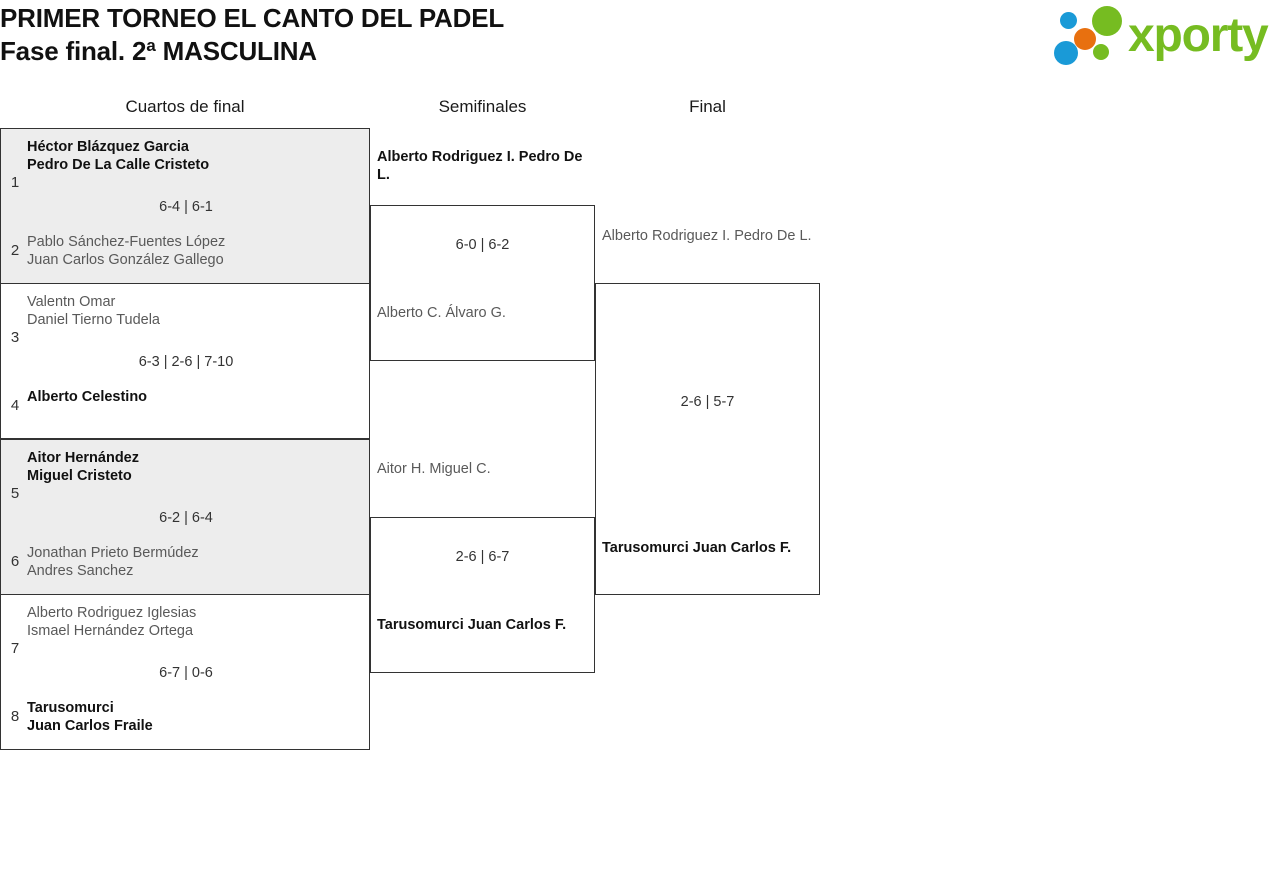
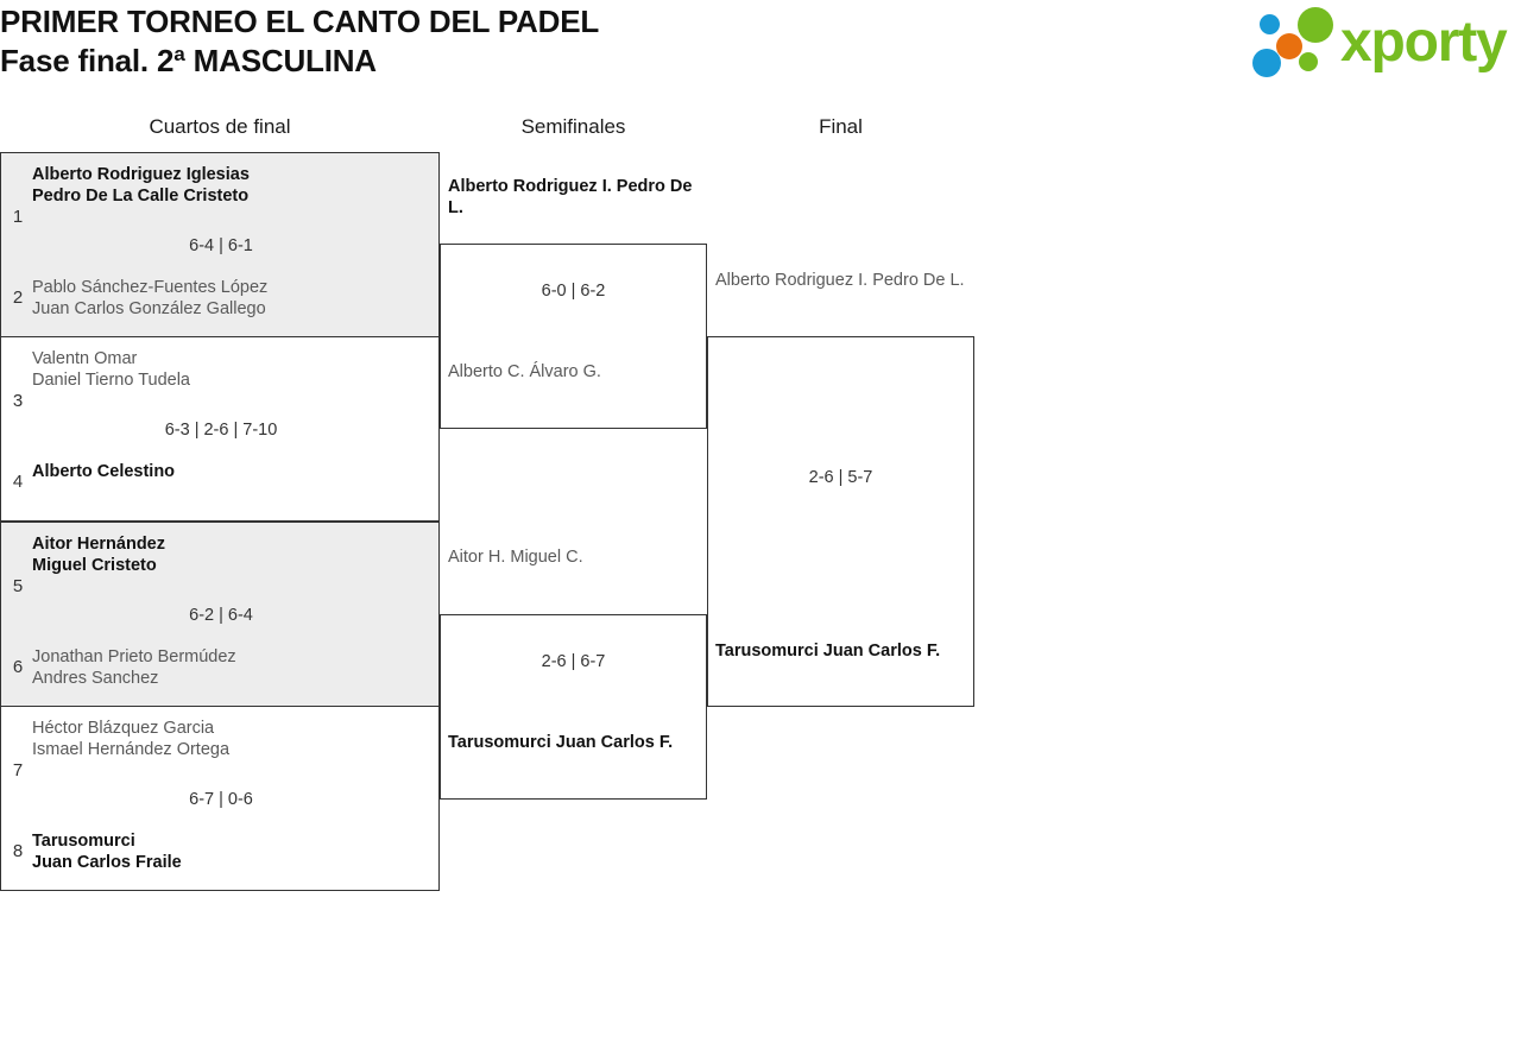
  PRIMER TORNEO EL CANTO DEL PADEL
  Fase final. 2ª MASCULINA
  xporty
  Cuartos de final
  Semifinales
  Final
  1
- Héctor Blázquez Garcia
+ Alberto Rodriguez Iglesias
  Pedro De La Calle Cristeto
  6-4 | 6-1
  2
  Pablo Sánchez-Fuentes López
  Juan Carlos González Gallego
  3
  Valentn Omar
  Daniel Tierno Tudela
  6-3 | 2-6 | 7-10
  4
  Alberto Celestino
  5
  Aitor Hernández
  Miguel Cristeto
  6-2 | 6-4
  6
  Jonathan Prieto Bermúdez
  Andres Sanchez
  7
- Alberto Rodriguez Iglesias
+ Héctor Blázquez Garcia
  Ismael Hernández Ortega
  6-7 | 0-6
  8
  Tarusomurci
  Juan Carlos Fraile
  6-0 | 6-2
  Alberto Rodriguez I. Pedro De L.
  Alberto C. Álvaro G.
  2-6 | 6-7
  Aitor H. Miguel C.
  Tarusomurci Juan Carlos F.
  2-6 | 5-7
  Alberto Rodriguez I. Pedro De L.
  Tarusomurci Juan Carlos F.
